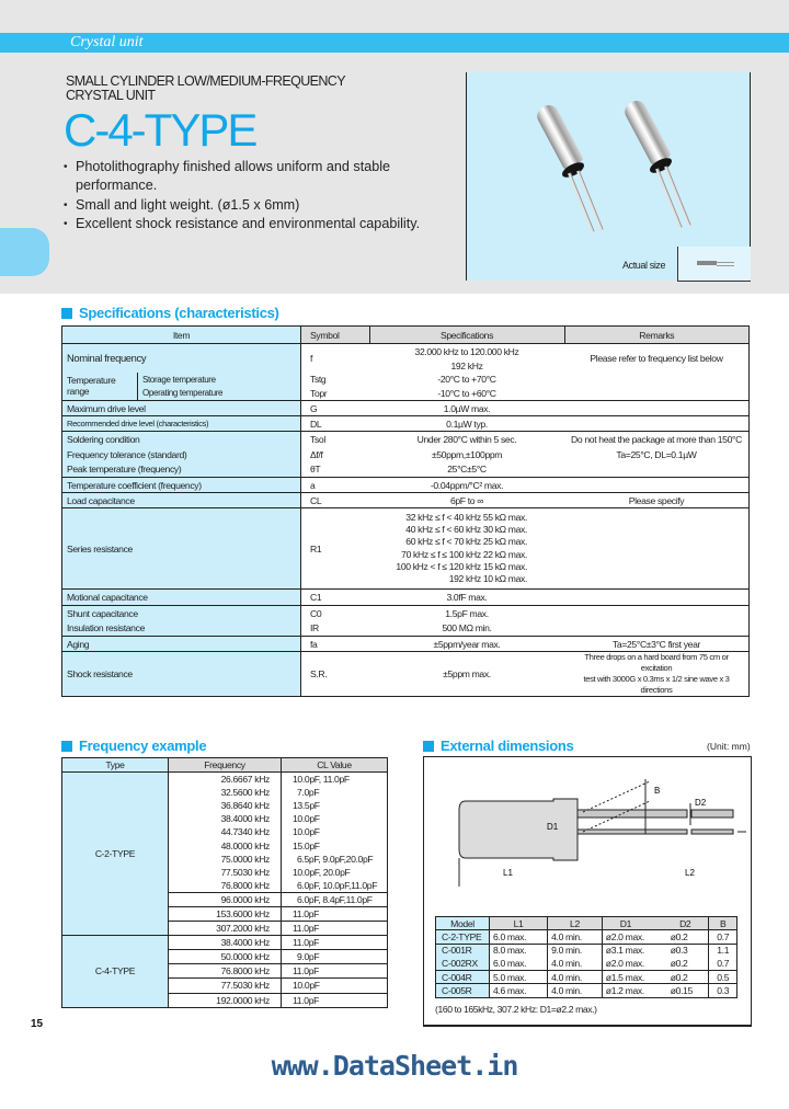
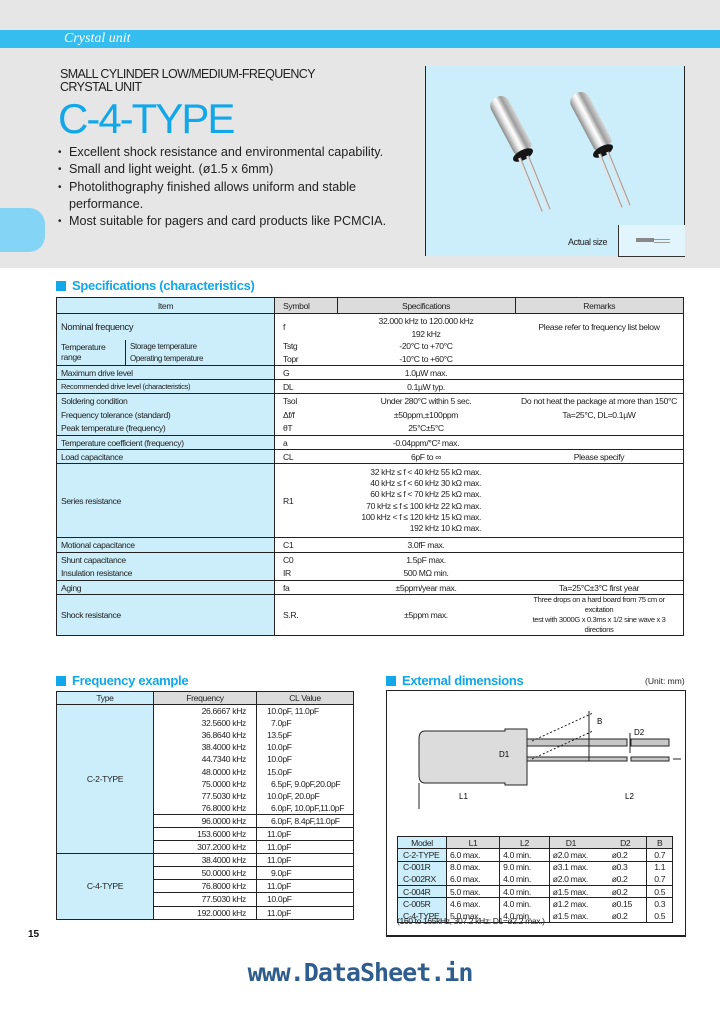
  Crystal unit
  SMALL CYLINDER LOW/MEDIUM-FREQUENCY
  CRYSTAL UNIT
  C-4-TYPE
- Photolithography finished allows uniform and stable performance.
+ Excellent shock resistance and environmental capability.
  Small and light weight. (ø1.5 x 6mm)
- Excellent shock resistance and environmental capability.
+ Photolithography finished allows uniform and stable performance.
+ Most suitable for pagers and card products like PCMCIA.
  Actual size
  Specifications (characteristics)
  Item	Symbol	Specifications	Remarks
  Nominal frequency	f	32.000 kHz to 120.000 kHz	Please refer to frequency list below
  192 kHz
  Temperature range	Storage temperature	Tstg	-20°C to +70°C
  Operating temperature	Topr	-10°C to +60°C
  Maximum drive level	G	1.0µW max.
  Recommended drive level (characteristics)	DL	0.1µW typ.
  Soldering condition	Tsol	Under 280°C within 5 sec.	Do not heat the package at more than 150°C
  Frequency tolerance (standard)	Δf/f	±50ppm,±100ppm	Ta=25°C, DL=0.1µW
  Peak temperature (frequency)	θT	25°C±5°C
  Temperature coefficient (frequency)	a	-0.04ppm/°C² max.
  Load capacitance	CL	6pF to ∞	Please specify
  Series resistance	R1	32 kHz ≤ f < 40 kHz 55 kΩ max. 40 kHz ≤ f < 60 kHz 30 kΩ max. 60 kHz ≤ f < 70 kHz 25 kΩ max. 70 kHz ≤ f ≤ 100 kHz 22 kΩ max. 100 kHz < f ≤ 120 kHz 15 kΩ max. 192 kHz 10 kΩ max.
  Motional capacitance	C1	3.0fF max.
  Shunt capacitance	C0	1.5pF max.
  Insulation resistance	IR	500 MΩ min.
  Aging	fa	±5ppm/year max.	Ta=25°C±3°C first year
  Shock resistance	S.R.	±5ppm max.	Three drops on a hard board from 75 cm or excitation test with 3000G x 0.3ms x 1/2 sine wave x 3 directions
  Frequency example
  Type	Frequency	CL Value
  C-2-TYPE	26.6667 kHz	10.0pF, 11.0pF
  32.5600 kHz	7.0pF
  36.8640 kHz	13.5pF
  38.4000 kHz	10.0pF
  44.7340 kHz	10.0pF
  48.0000 kHz	15.0pF
  75.0000 kHz	6.5pF, 9.0pF,20.0pF
  77.5030 kHz	10.0pF, 20.0pF
  76.8000 kHz	6.0pF, 10.0pF,11.0pF
  96.0000 kHz	6.0pF, 8.4pF,11.0pF
  153.6000 kHz	11.0pF
  307.2000 kHz	11.0pF
  C-4-TYPE	38.4000 kHz	11.0pF
  50.0000 kHz	9.0pF
  76.8000 kHz	11.0pF
  77.5030 kHz	10.0pF
  192.0000 kHz	11.0pF
  External dimensions
  (Unit: mm)
  B
  D2
  D1
  L1
  L2
  Model	L1	L2	D1 D2	B
  C-2-TYPE	6.0 max.	4.0 min.	ø2.0 max.	ø0.2	0.7
  C-001R	8.0 max.	9.0 min.	ø3.1 max.	ø0.3	1.1
  C-002RX	6.0 max.	4.0 min.	ø2.0 max.	ø0.2	0.7
  C-004R	5.0 max.	4.0 min.	ø1.5 max.	ø0.2	0.5
  C-005R	4.6 max.	4.0 min.	ø1.2 max.	ø0.15	0.3
+ C-4-TYPE	5.0 max.	4.0 min.	ø1.5 max.	ø0.2	0.5
  (160 to 165kHz, 307.2 kHz: D1=ø2.2 max.)
  15
  www.DataSheet.in
